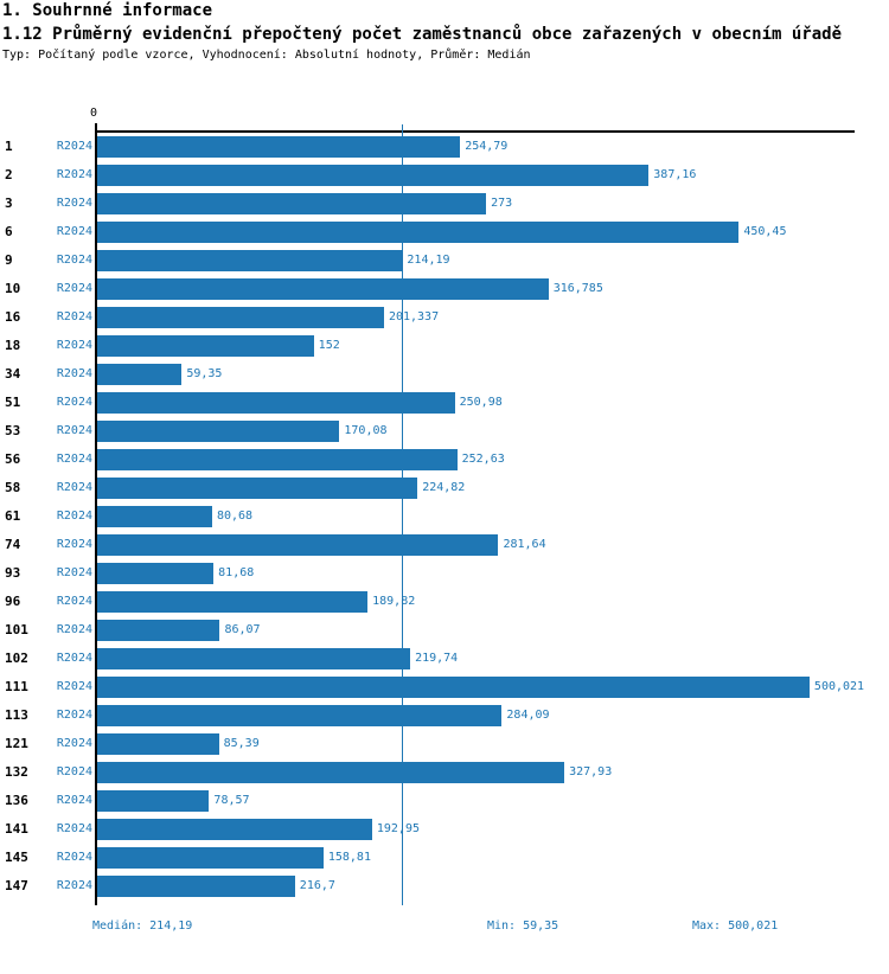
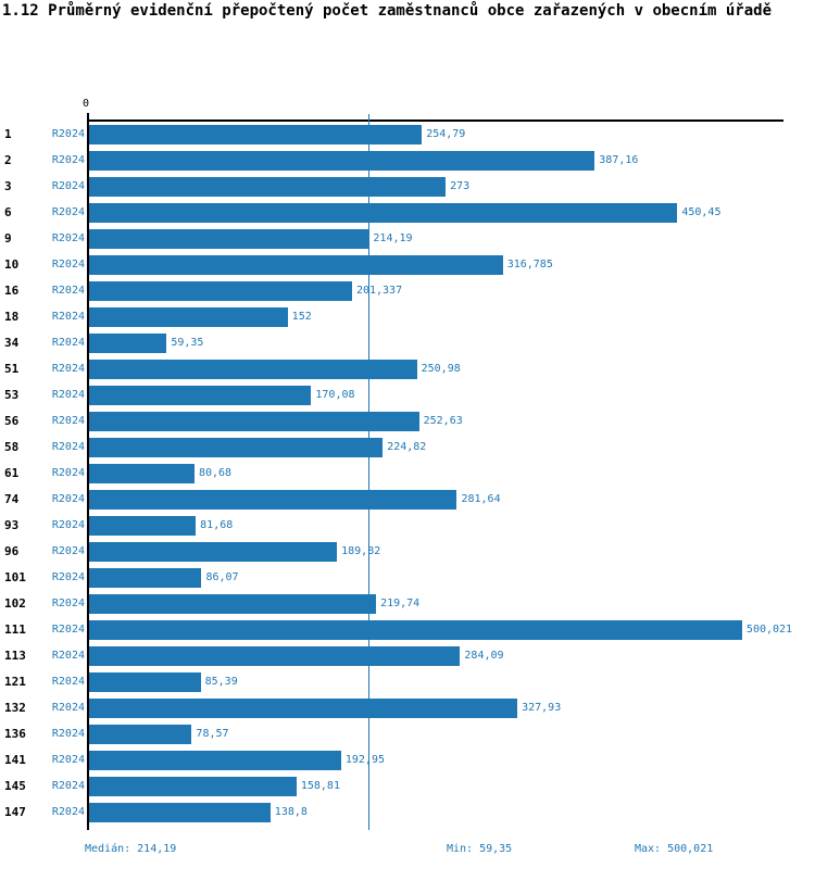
- 1. Souhrnné informace
  1.12 Průměrný evidenční přepočtený počet zaměstnanců obce zařazených v obecním úřadě
- Typ: Počítaný podle vzorce, Vyhodnocení: Absolutní hodnoty, Průměr: Medián
  0
  1
  R2024
  254,79
  2
  R2024
  387,16
  3
  R2024
  273
  6
  R2024
  450,45
  9
  R2024
  214,19
  10
  R2024
  316,785
  16
  R2024
  201,337
  18
  R2024
  152
  34
  R2024
  59,35
  51
  R2024
  250,98
  53
  R2024
  170,08
  56
  R2024
  252,63
  58
  R2024
  224,82
  61
  R2024
  80,68
  74
  R2024
  281,64
  93
  R2024
  81,68
  96
  R2024
  189,82
  101
  R2024
  86,07
  102
  R2024
  219,74
  111
  R2024
  500,021
  113
  R2024
  284,09
  121
  R2024
  85,39
  132
  R2024
  327,93
  136
  R2024
  78,57
  141
  R2024
  192,95
  145
  R2024
  158,81
  147
  R2024
- 216,7
+ 138,8
  Medián: 214,19
  Min: 59,35
  Max: 500,021
